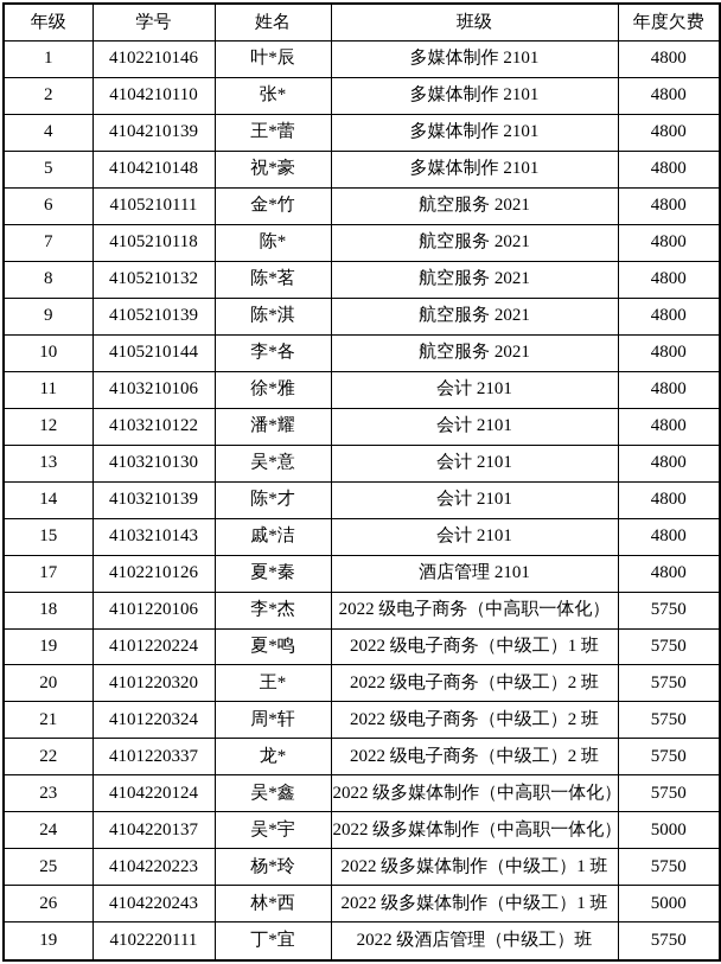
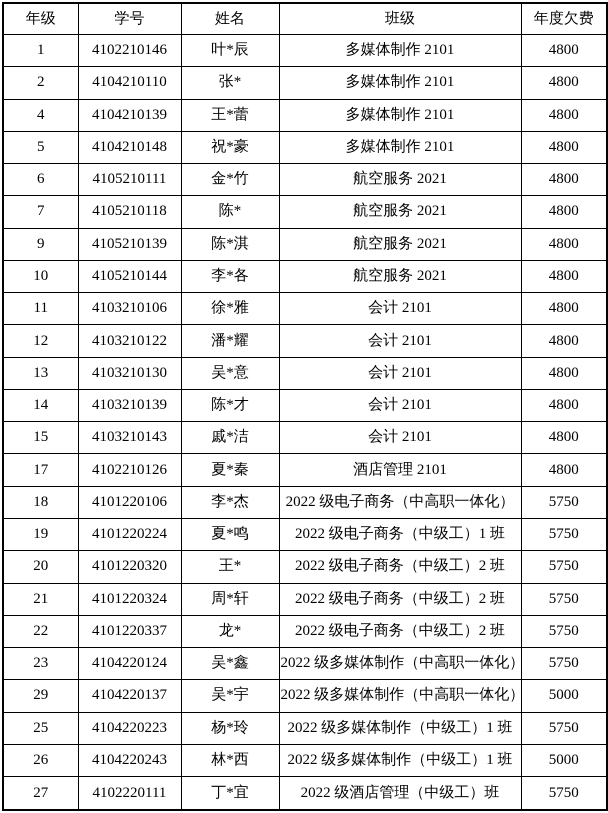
  年级	学号	姓名	班级	年度欠费
  1	4102210146	叶*辰	多媒体制作 2101	4800
  2	4104210110	张*	多媒体制作 2101	4800
  4	4104210139	王*蕾	多媒体制作 2101	4800
  5	4104210148	祝*豪	多媒体制作 2101	4800
  6	4105210111	金*竹	航空服务 2021	4800
  7	4105210118	陈*	航空服务 2021	4800
- 8	4105210132	陈*茗	航空服务 2021	4800
  9	4105210139	陈*淇	航空服务 2021	4800
  10	4105210144	李*各	航空服务 2021	4800
  11	4103210106	徐*雅	会计 2101	4800
  12	4103210122	潘*耀	会计 2101	4800
  13	4103210130	吴*意	会计 2101	4800
  14	4103210139	陈*才	会计 2101	4800
  15	4103210143	戚*洁	会计 2101	4800
  17	4102210126	夏*秦	酒店管理 2101	4800
  18	4101220106	李*杰	2022 级电子商务（中高职一体化）	5750
  19	4101220224	夏*鸣	2022 级电子商务（中级工）1 班	5750
  20	4101220320	王*	2022 级电子商务（中级工）2 班	5750
  21	4101220324	周*轩	2022 级电子商务（中级工）2 班	5750
  22	4101220337	龙*	2022 级电子商务（中级工）2 班	5750
  23	4104220124	吴*鑫	2022 级多媒体制作（中高职一体化）	5750
- 24	4104220137	吴*宇	2022 级多媒体制作（中高职一体化）	5000
+ 29	4104220137	吴*宇	2022 级多媒体制作（中高职一体化）	5000
  25	4104220223	杨*玲	2022 级多媒体制作（中级工）1 班	5750
  26	4104220243	林*西	2022 级多媒体制作（中级工）1 班	5000
- 19	4102220111	丁*宜	2022 级酒店管理（中级工）班	5750
+ 27	4102220111	丁*宜	2022 级酒店管理（中级工）班	5750
